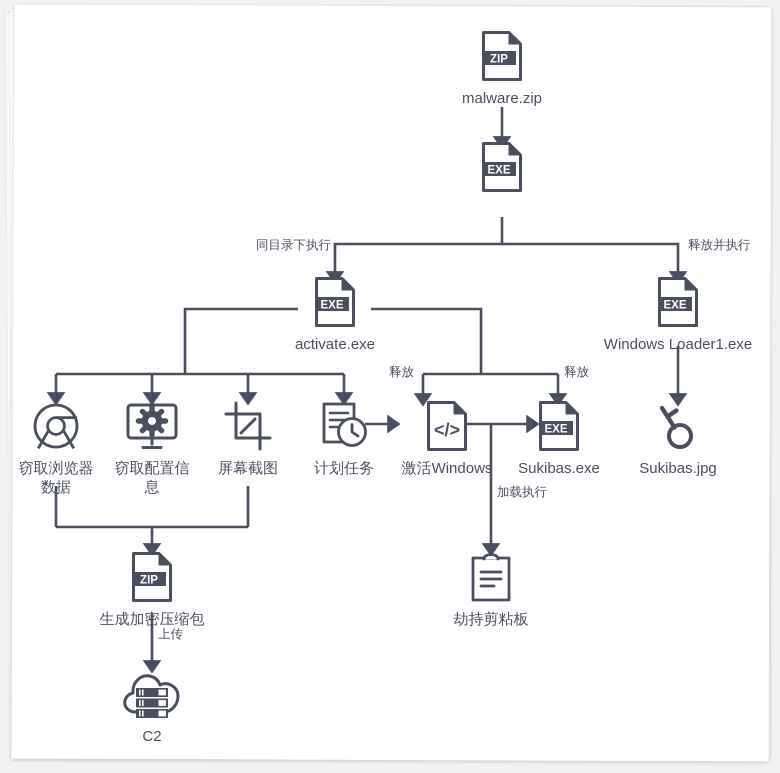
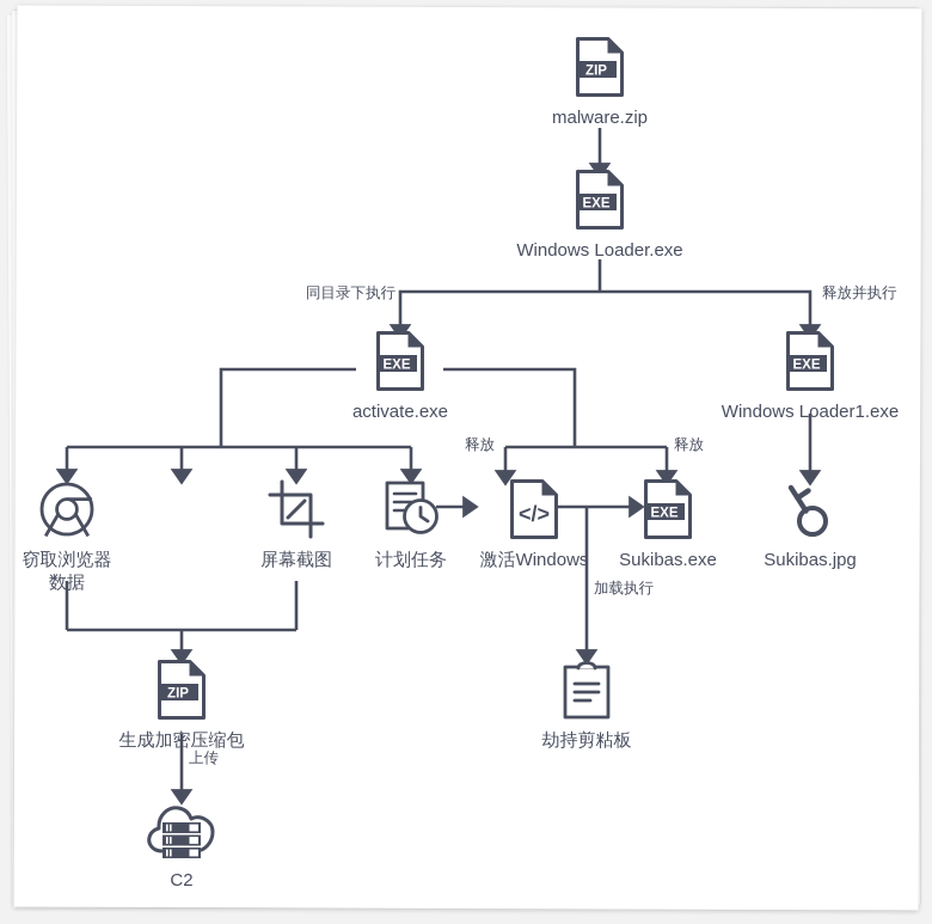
  同目录下执行
  释放并执行
  释放
  释放
  加载执行
  上传
  ZIP
  malware.zip
  EXE
+ Windows Loader.exe
  EXE
  activate.exe
  EXE
  Windows Loader1.exe
  窃取浏览器数据
- 窃取配置信息
  屏幕截图
  计划任务
  </>
  激活Windows
  EXE
  Sukibas.exe
  Sukibas.jpg
  ZIP
  生成加密压缩包
  劫持剪粘板
  C2
